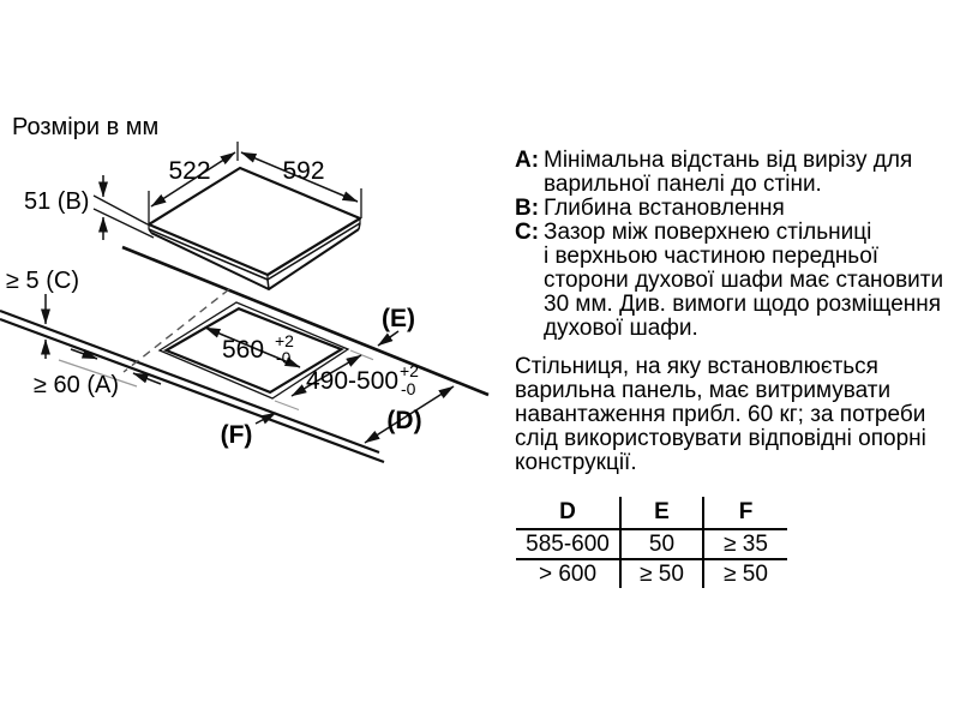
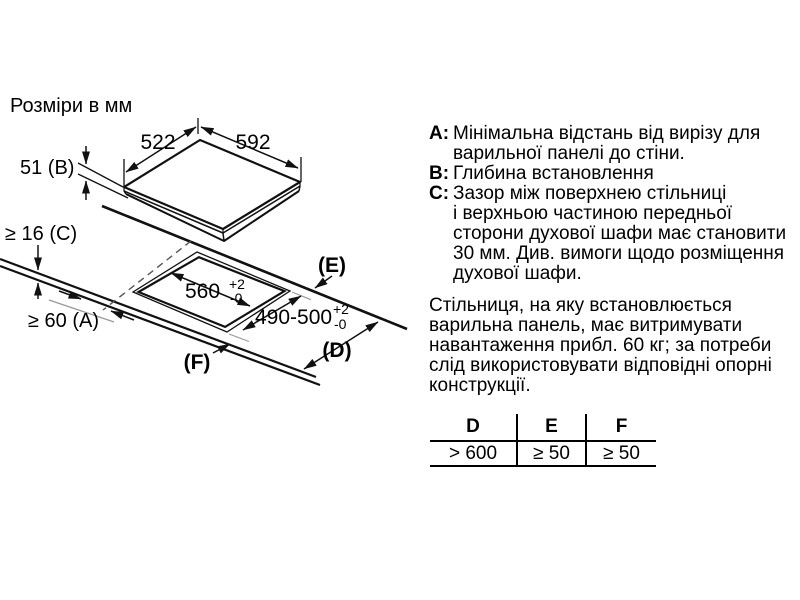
  Розміри в мм
  522
  592
  51 (B)
- ≥ 5 (C)
+ ≥ 16 (C)
  ≥ 60 (A)
  560
  +2
  -0
  490-500
  +2
  -0
  (E)
  (D)
  (F)
  A:
  Мінімальна відстань від вирізу для
  варильної панелі до стіни.
  B:
  Глибина встановлення
  C:
  Зазор між поверхнею стільниці
  і верхньою частиною передньої
  сторони духової шафи має становити
  30 мм. Див. вимоги щодо розміщення
  духової шафи.
  Стільниця, на яку встановлюється
  варильна панель, має витримувати
  навантаження прибл. 60 кг; за потреби
  слід використовувати відповідні опорні
  конструкції.
  D	E	F
- 585-600	50	≥ 35
  > 600	≥ 50	≥ 50
